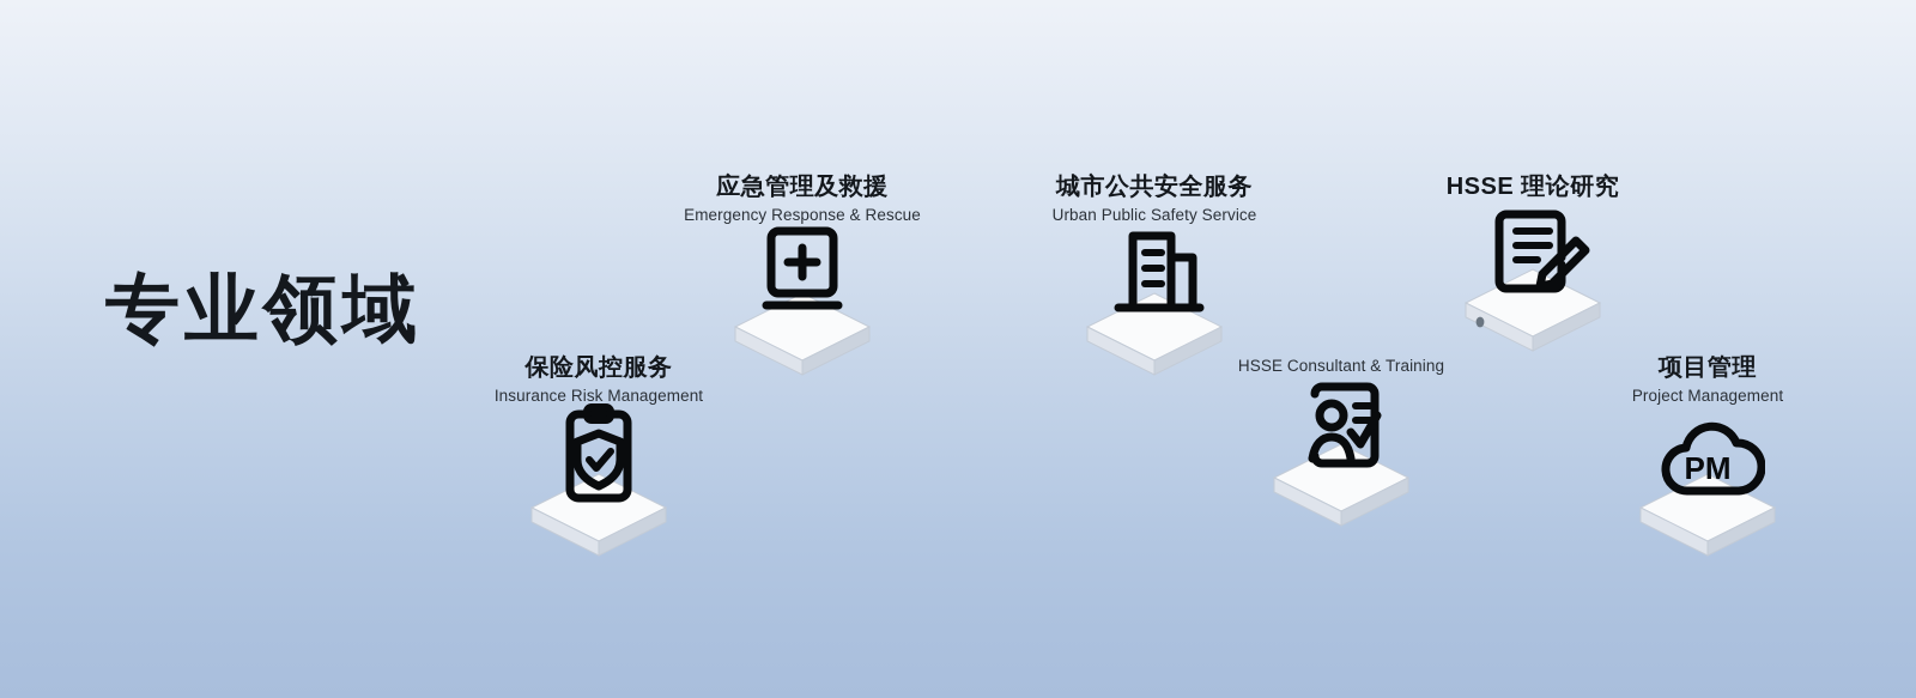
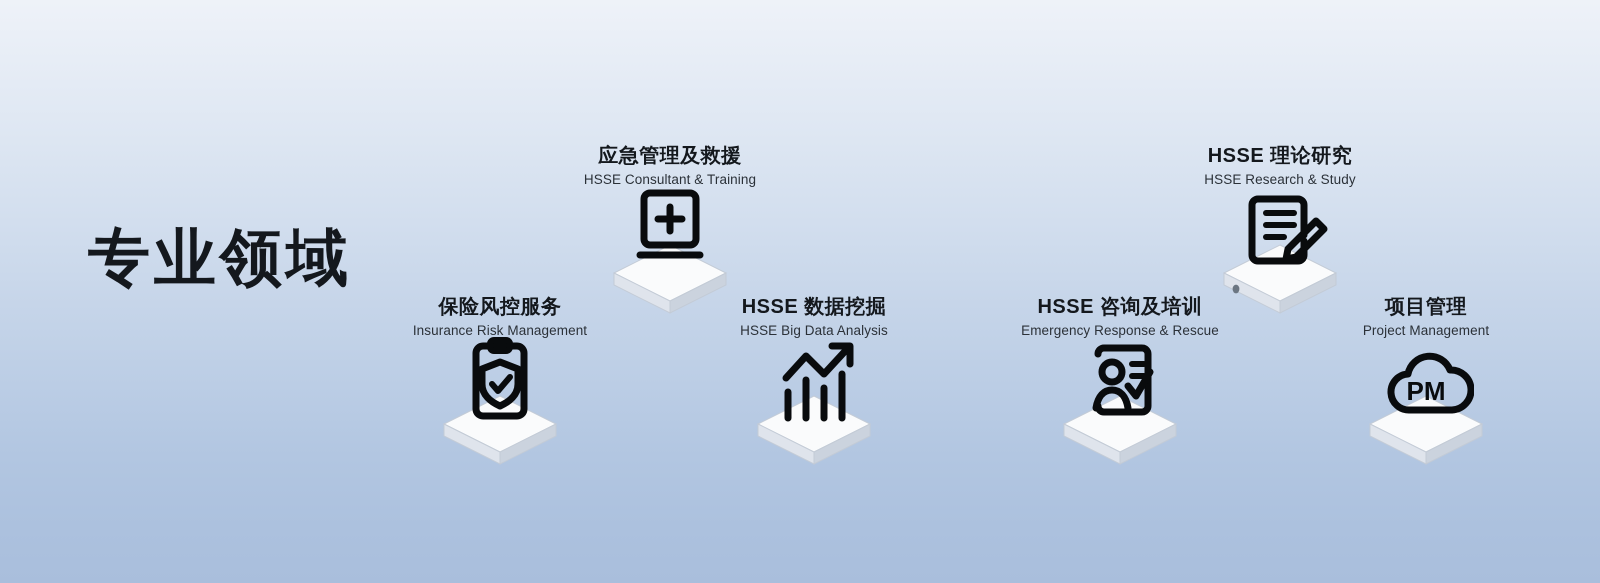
  专业领域
  应急管理及救援
- Emergency Response & Rescue
+ HSSE Consultant & Training
- 城市公共安全服务
- Urban Public Safety Service
  HSSE 理论研究
+ HSSE Research & Study
  保险风控服务
  Insurance Risk Management
+ HSSE 数据挖掘
+ HSSE Big Data Analysis
+ HSSE 咨询及培训
- HSSE Consultant & Training
+ Emergency Response & Rescue
  项目管理
  Project Management
  PM
